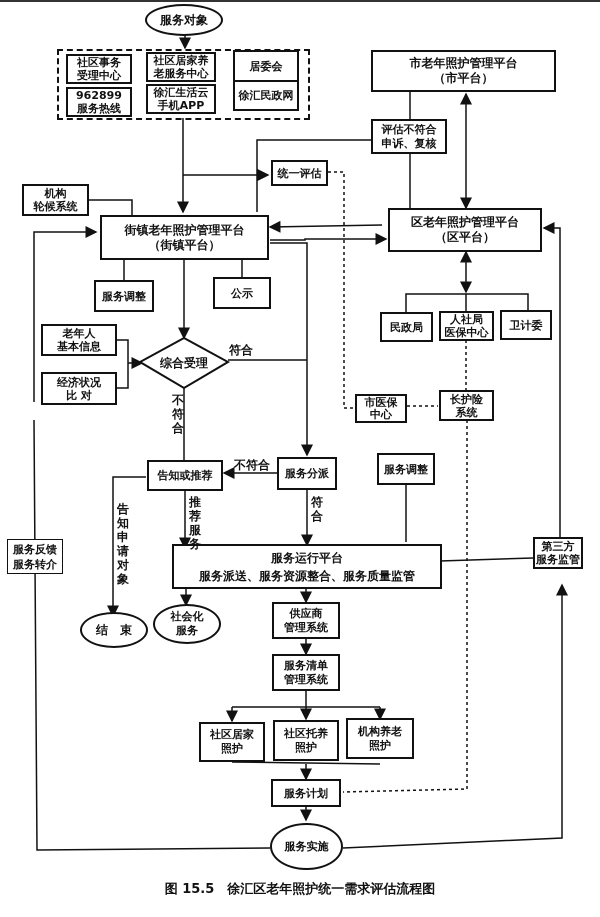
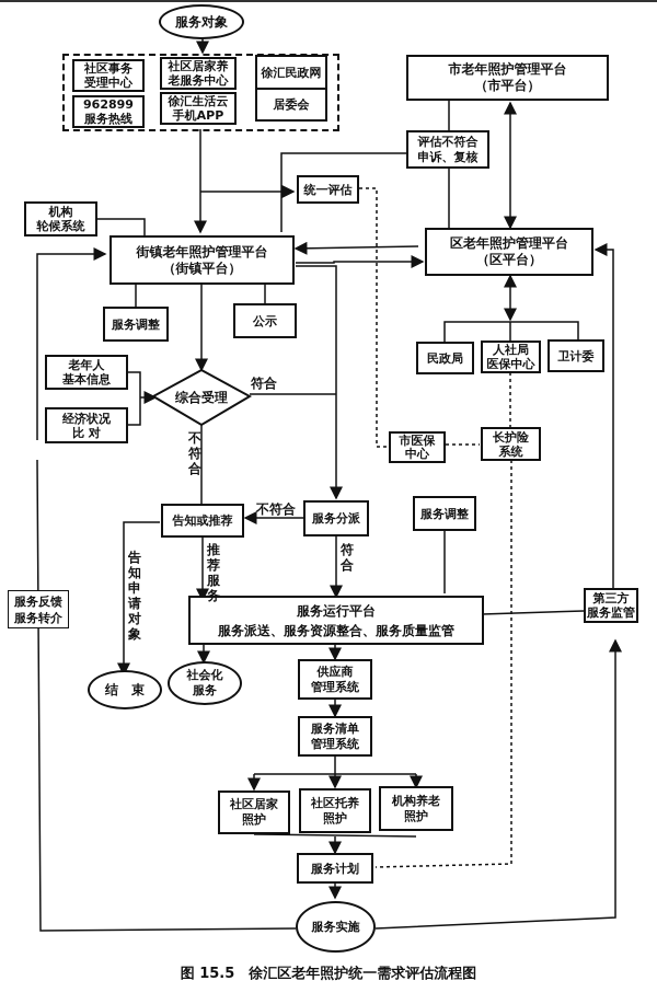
  服务对象
  社区事务
  受理中心
  社区居家养
  老服务中心
- 居委会
+ 徐汇民政网
  962899
  服务热线
  徐汇生活云
  手机APP
- 徐汇民政网
+ 居委会
  市老年照护管理平台
  （市平台）
  评估不符合
  申诉、复核
  统一评估
  机构
  轮候系统
  街镇老年照护管理平台
  （街镇平台）
  区老年照护管理平台
  （区平台）
  服务调整
  公示
  民政局
  人社局
  医保中心
  卫计委
  老年人
  基本信息
  经济状况
  比 对
  综合受理
  市医保
  中心
  长护险
  系统
  告知或推荐
  服务分派
  服务调整
  服务反馈
  服务转介
  服务运行平台
  服务派送、服务资源整合、服务质量监管
  第三方
  服务监管
  结 束
  社会化
  服务
  供应商
  管理系统
  服务清单
  管理系统
  社区居家
  照护
  社区托养
  照护
  机构养老
  照护
  服务计划
  服务实施
  符合
  不符合
  不符合
  符合
  推荐服务
  告知申请对象
  图 15.5 徐汇区老年照护统一需求评估流程图
